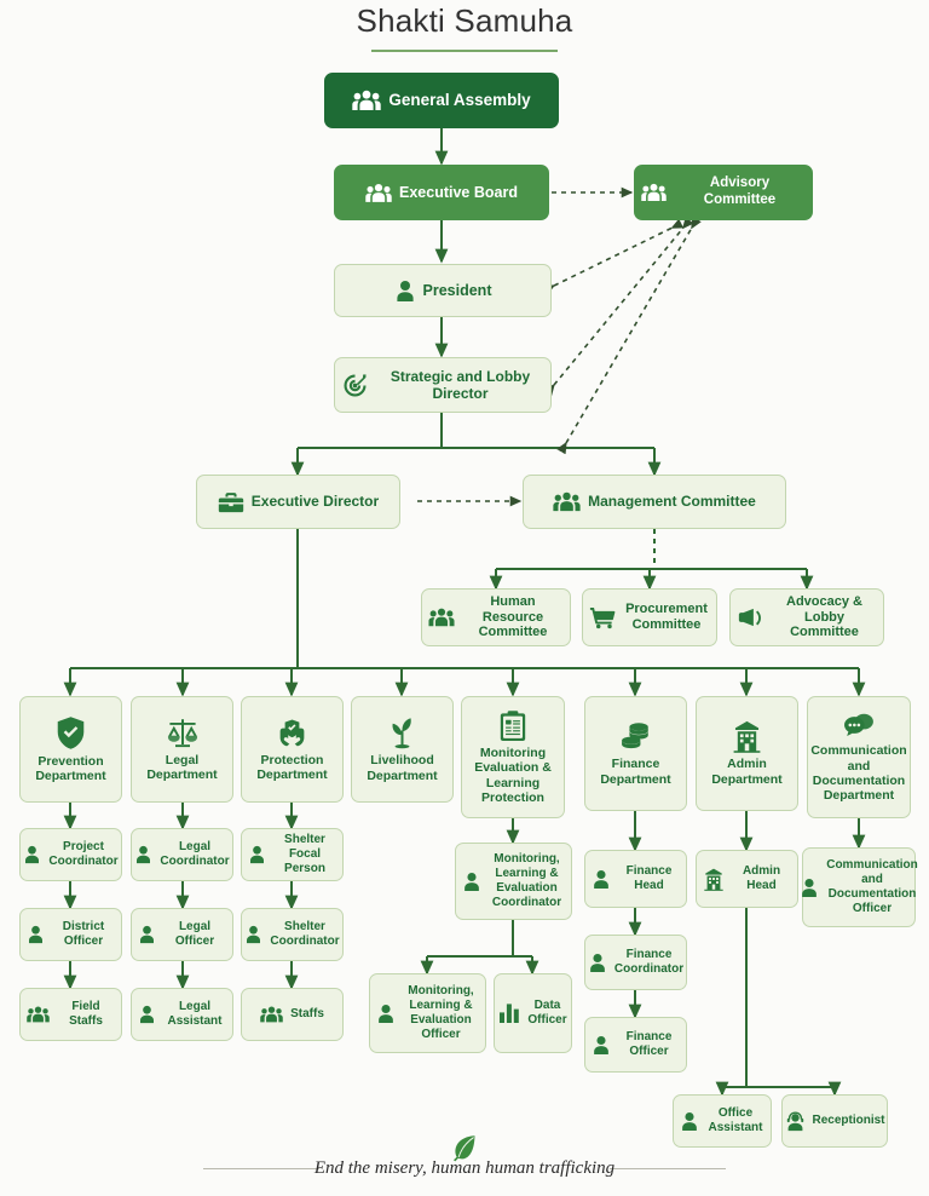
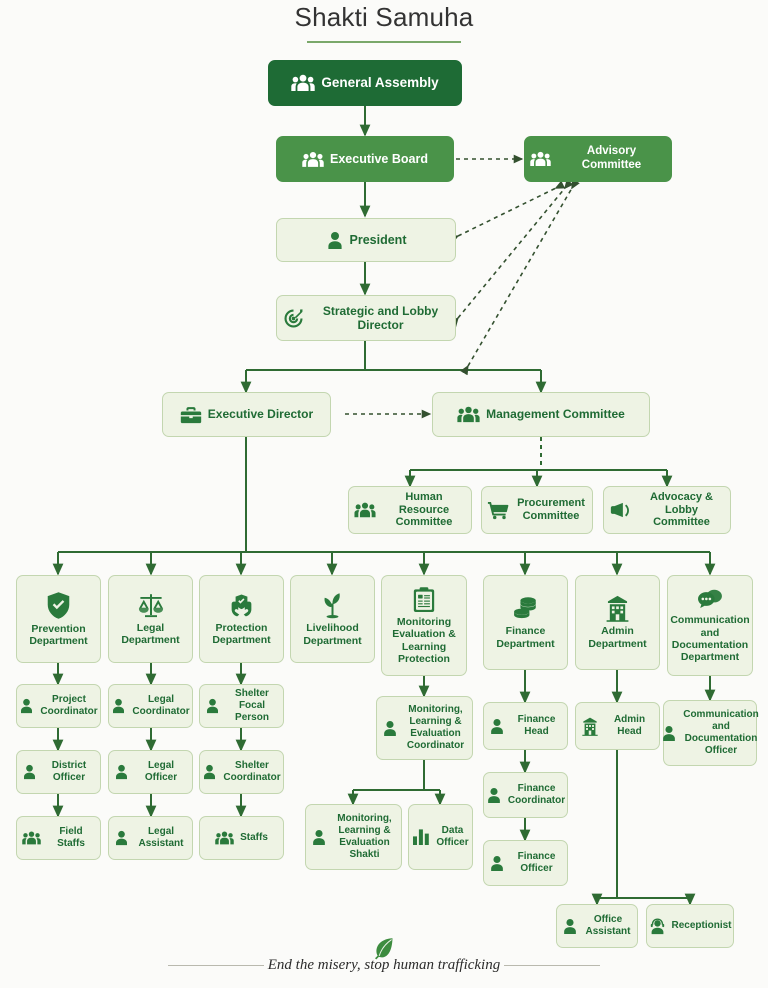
  Shakti Samuha
  General Assembly
  Executive Board
  Advisory Committee
  President
  Strategic and Lobby Director
  Executive Director
  Management Committee
  Human Resource Committee
  Procurement Committee
  Advocacy & Lobby Committee
  Prevention Department
  Legal Department
  Protection Department
  Livelihood Department
  Monitoring Evaluation & Learning Protection
  Finance Department
  Admin Department
  Communication and Documentation Department
  Project Coordinator
  District Officer
  Field Staffs
  Legal Coordinator
  Legal Officer
  Legal Assistant
  Shelter Focal Person
  Shelter Coordinator
  Staffs
  Monitoring, Learning & Evaluation Coordinator
- Monitoring, Learning & Evaluation Officer
+ Monitoring, Learning & Evaluation Shakti
  Data Officer
  Finance Head
  Finance Coordinator
  Finance Officer
  Admin Head
  Office Assistant
  Receptionist
  Communication and Documentation Officer
- End the misery, human human trafficking
+ End the misery, stop human trafficking
